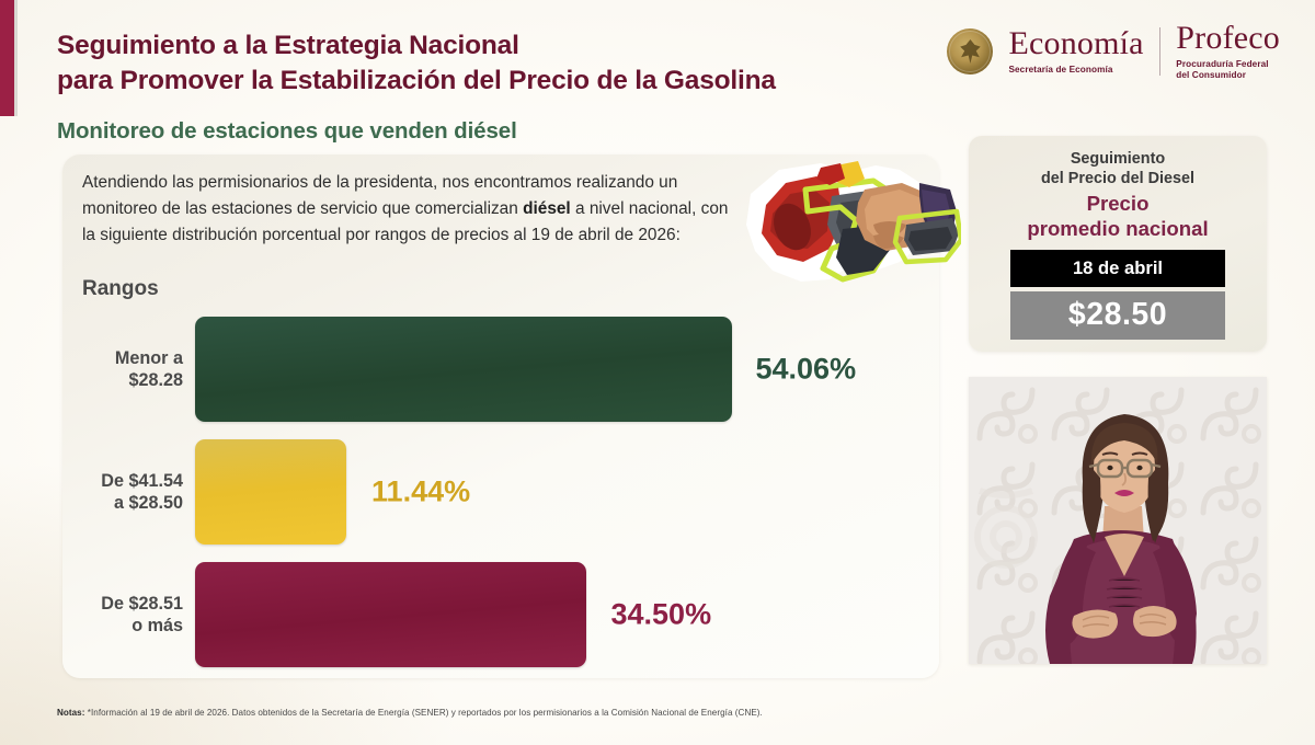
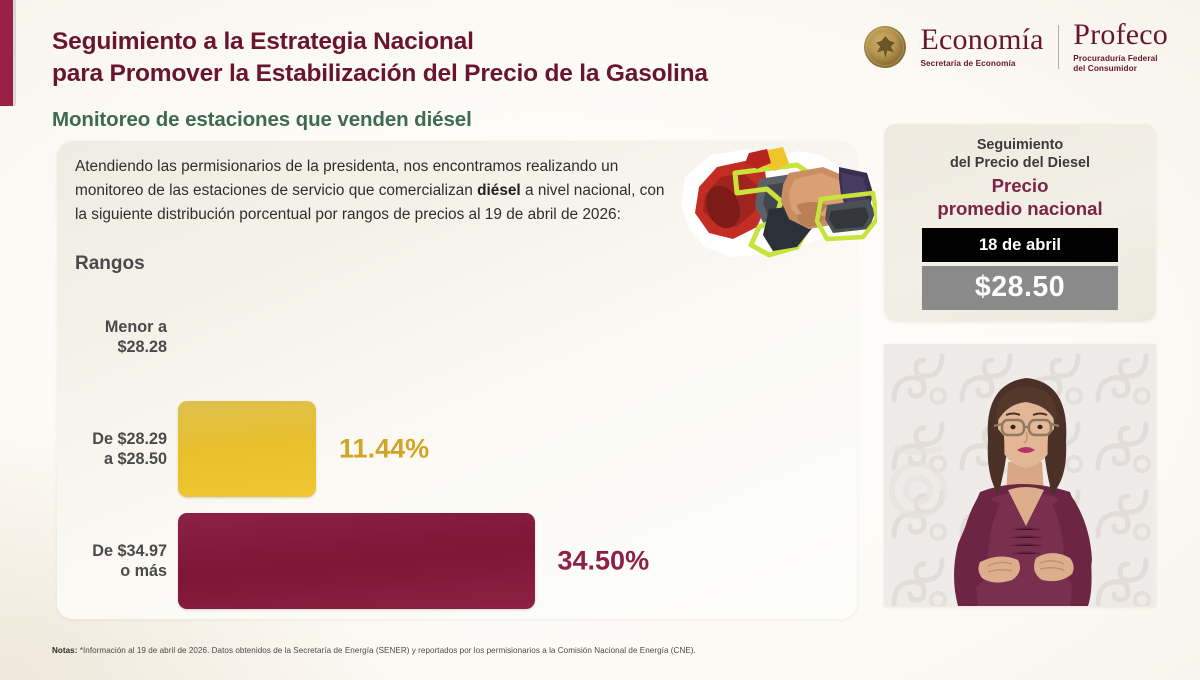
  Seguimiento a la Estrategia Nacional
  para Promover la Estabilización del Precio de la Gasolina
  Monitoreo de estaciones que venden diésel
  Economía
  Secretaría de Economía
  Profeco
  Procuraduría Federal
  del Consumidor
  Atendiendo las permisionarios de la presidenta, nos encontramos realizando un monitoreo de las estaciones de servicio que comercializan diésel a nivel nacional, con la siguiente distribución porcentual por rangos de precios al 19 de abril de 2026:
  Rangos
  Menor a
  $28.28
- 54.06%
- De $41.54
+ De $28.29
  a $28.50
  11.44%
- De $28.51
+ De $34.97
  o más
  34.50%
  Seguimiento
  del Precio del Diesel
  Precio
  promedio nacional
  18 de abril
  $28.50
  Notas: *Información al 19 de abril de 2026. Datos obtenidos de la Secretaría de Energía (SENER) y reportados por los permisionarios a la Comisión Nacional de Energía (CNE).
